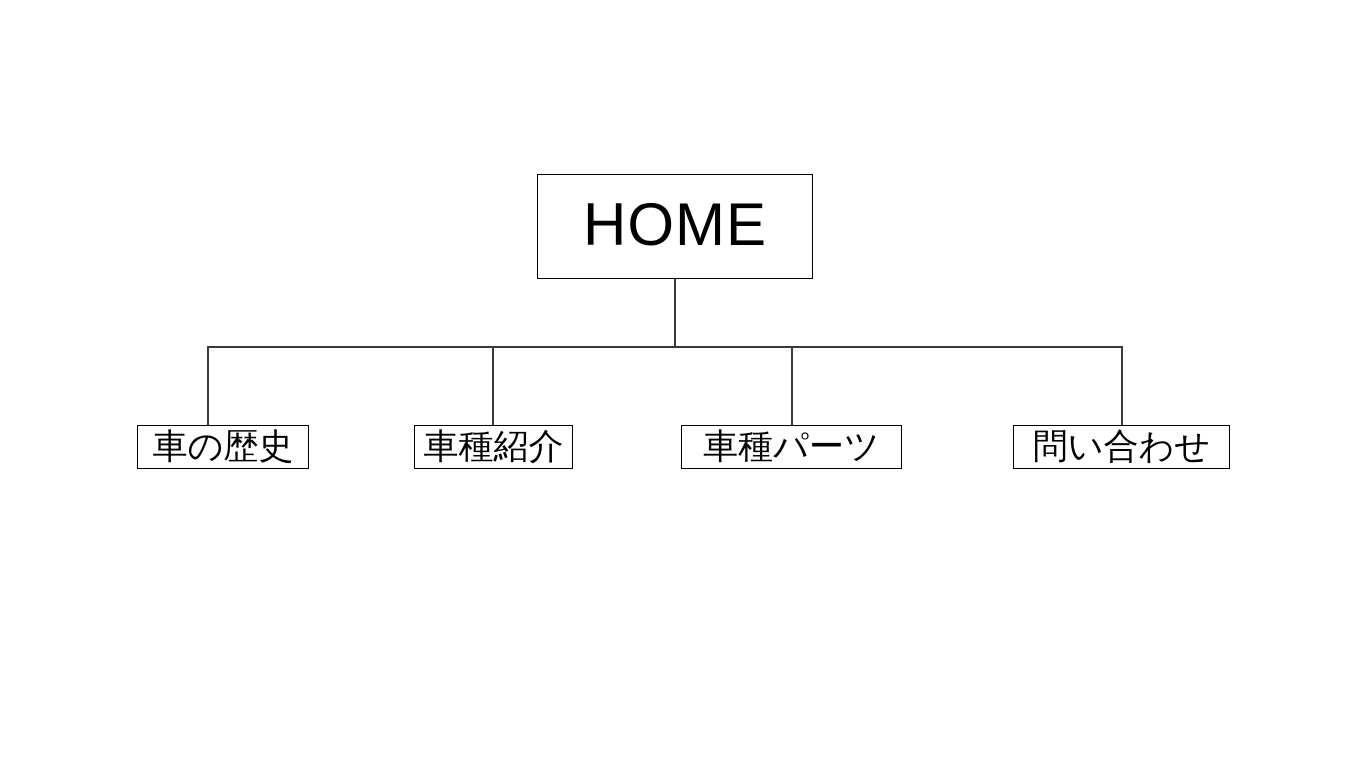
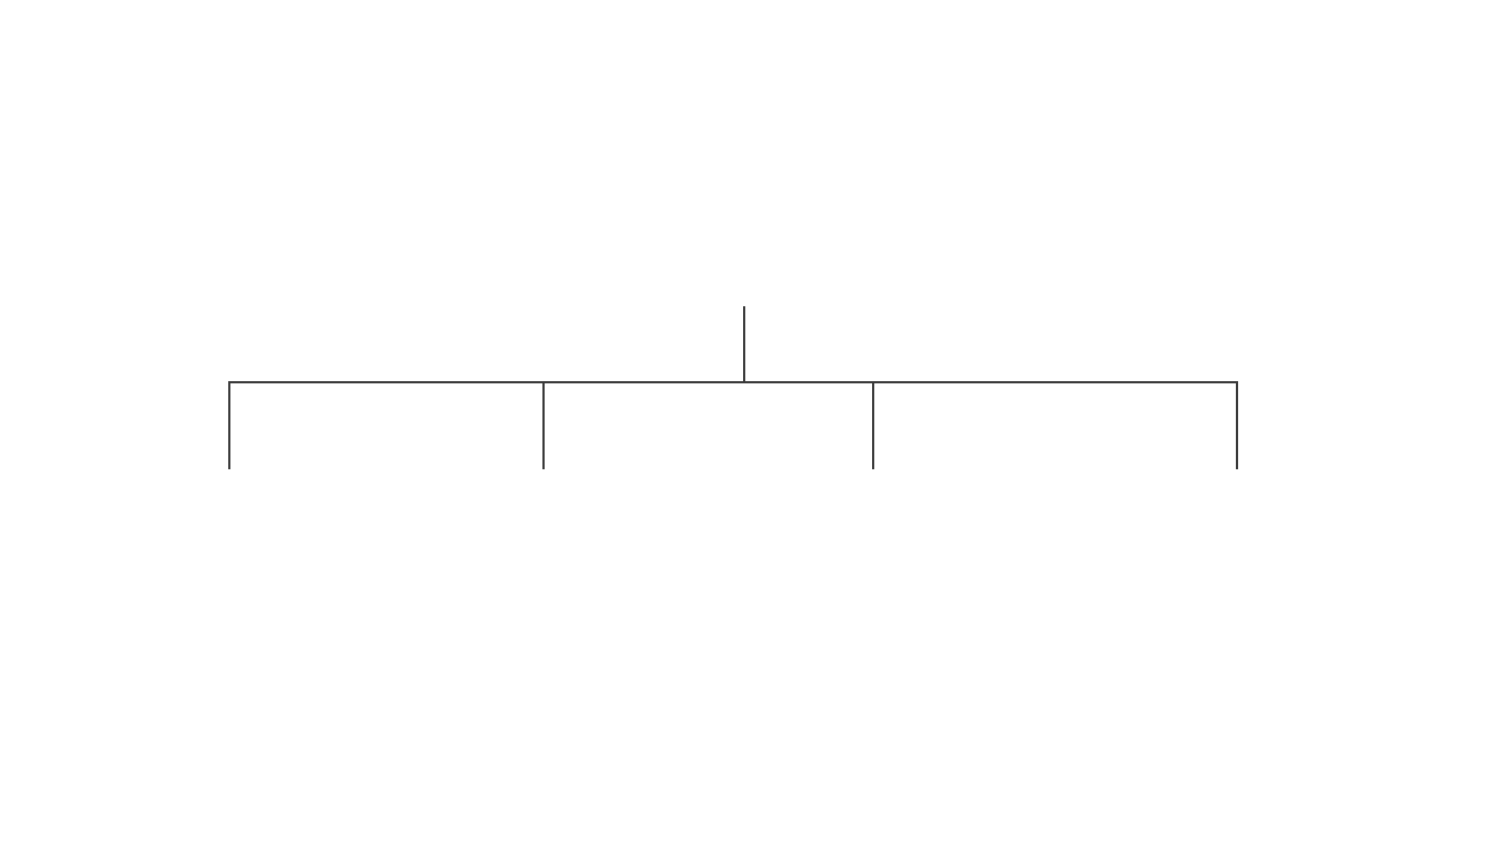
- HOME
- 車の歴史
- 車種紹介
- 車種パーツ
- 問い合わせ
